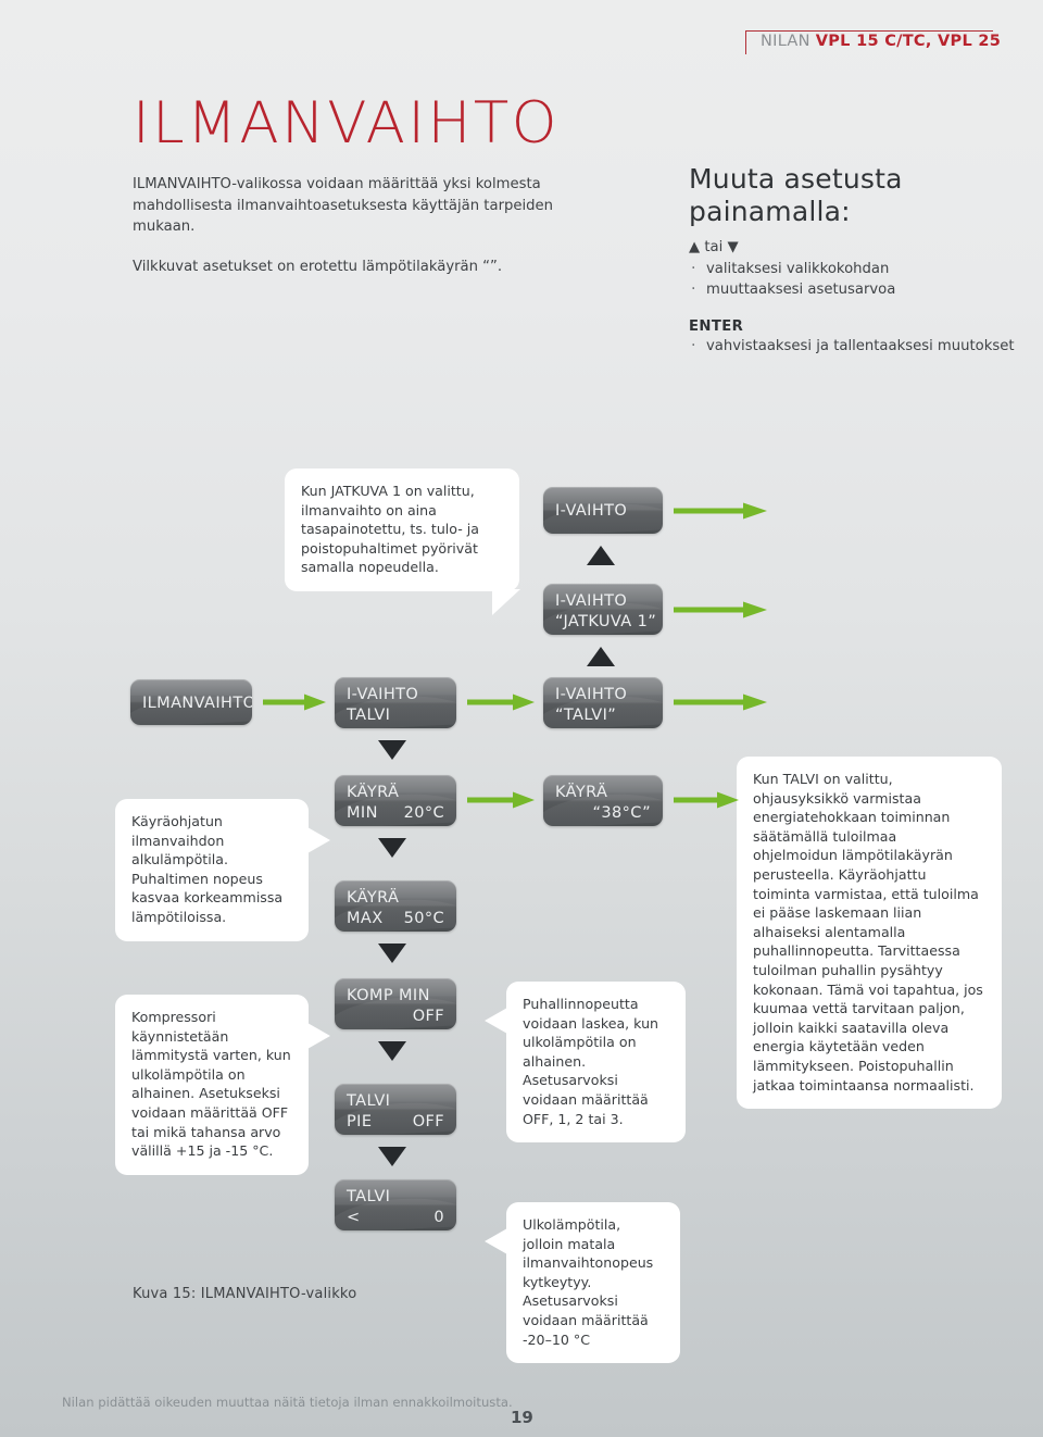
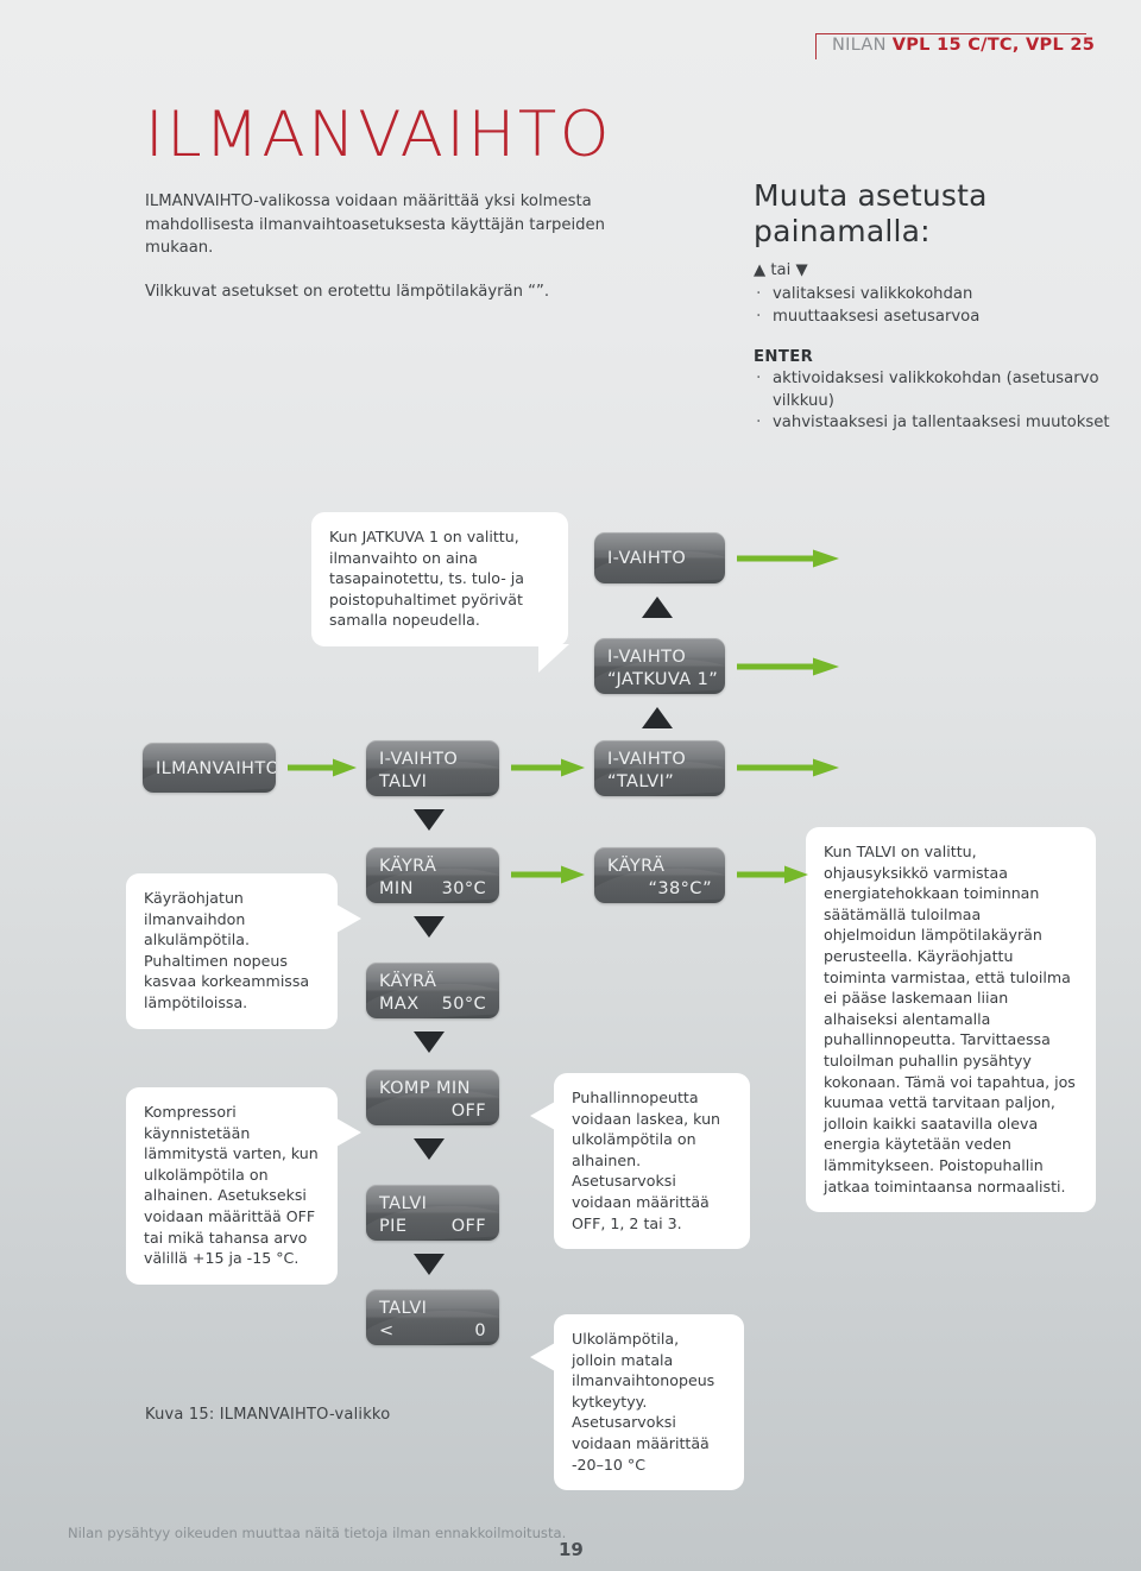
  NILAN VPL 15 C/TC, VPL 25
  ILMANVAIHTO
  ILMANVAIHTO-valikossa voidaan määrittää yksi kolmesta mahdollisesta ilmanvaihtoasetuksesta käyttäjän tarpeiden mukaan.
  Vilkkuvat asetukset on erotettu lämpötilakäyrän “”.
  Muuta asetusta painamalla:
  ▲ tai ▼
  valitaksesi valikkokohdan
  muuttaaksesi asetusarvoa
  ENTER
+ aktivoidaksesi valikkokohdan (asetusarvo vilkkuu)
  vahvistaaksesi ja tallentaaksesi muutokset
  Kun JATKUVA 1 on valittu, ilmanvaihto on aina tasapainotettu, ts. tulo- ja poistopuhaltimet pyörivät samalla nopeudella.
  I-VAIHTO
  I-VAIHTO
  “JATKUVA 1”
  ILMANVAIHTO
  I-VAIHTO
  TALVI
  I-VAIHTO
  “TALVI”
  Kun TALVI on valittu, ohjausyksikkö varmistaa energiatehokkaan toiminnan säätämällä tuloilmaa ohjelmoidun lämpötilakäyrän perusteella. Käyräohjattu toiminta varmistaa, että tuloilma ei pääse laskemaan liian alhaiseksi alentamalla puhallinnopeutta. Tarvittaessa tuloilman puhallin pysähtyy kokonaan. Tämä voi tapahtua, jos kuumaa vettä tarvitaan paljon, jolloin kaikki saatavilla oleva energia käytetään veden lämmitykseen. Poistopuhallin jatkaa toimintaansa normaalisti.
  Käyräohjatun ilmanvaihdon alkulämpötila. Puhaltimen nopeus kasvaa korkeammissa lämpötiloissa.
  KÄYRÄ
  MIN
- 20°C
+ 30°C
  KÄYRÄ
  “38°C”
  KÄYRÄ
  MAX
  50°C
  Kompressori käynnistetään lämmitystä varten, kun ulkolämpötila on alhainen. Asetukseksi voidaan määrittää OFF tai mikä tahansa arvo välillä +15 ja -15 °C.
  KOMP MIN
  OFF
  Puhallinnopeutta voidaan laskea, kun ulkolämpötila on alhainen. Asetusarvoksi voidaan määrittää OFF, 1, 2 tai 3.
  TALVI
  PIE
  OFF
  TALVI
  <
  0
  Ulkolämpötila, jolloin matala ilmanvaihtonopeus kytkeytyy. Asetusarvoksi voidaan määrittää -20–10 °C
  Kuva 15: ILMANVAIHTO-valikko
- Nilan pidättää oikeuden muuttaa näitä tietoja ilman ennakkoilmoitusta.
+ Nilan pysähtyy oikeuden muuttaa näitä tietoja ilman ennakkoilmoitusta.
  19
